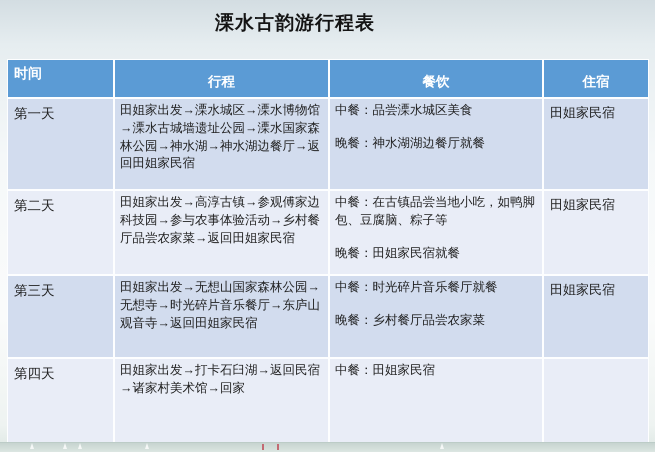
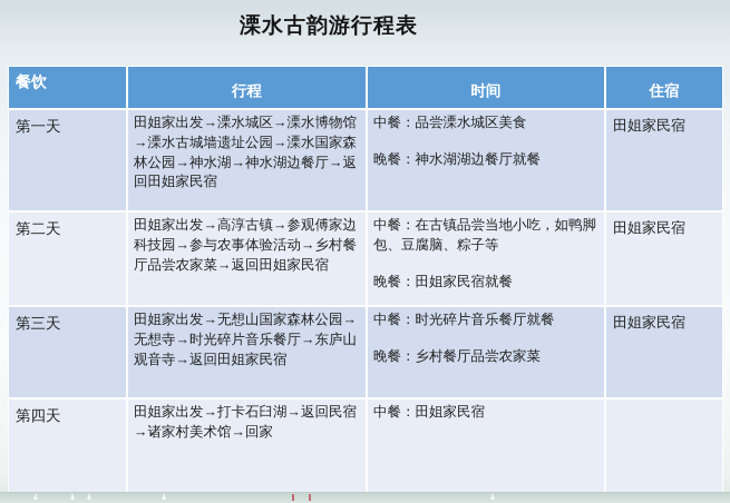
  溧水古韵游行程表
- 时间
+ 餐饮
  行程
- 餐饮
+ 时间
  住宿
  第一天
  田姐家出发→溧水城区→溧水博物馆→溧水古城墙遗址公园→溧水国家森林公园→神水湖→神水湖边餐厅→返回田姐家民宿
  中餐：品尝溧水城区美食
  晚餐：神水湖湖边餐厅就餐
  田姐家民宿
  第二天
  田姐家出发→高淳古镇→参观傅家边科技园→参与农事体验活动→乡村餐厅品尝农家菜→返回田姐家民宿
  中餐：在古镇品尝当地小吃，如鸭脚包、豆腐脑、粽子等
  晚餐：田姐家民宿就餐
  田姐家民宿
  第三天
  田姐家出发→无想山国家森林公园→无想寺→时光碎片音乐餐厅→东庐山观音寺→返回田姐家民宿
  中餐：时光碎片音乐餐厅就餐
  晚餐：乡村餐厅品尝农家菜
  田姐家民宿
  第四天
  田姐家出发→打卡石臼湖→返回民宿→诸家村美术馆→回家
  中餐：田姐家民宿
